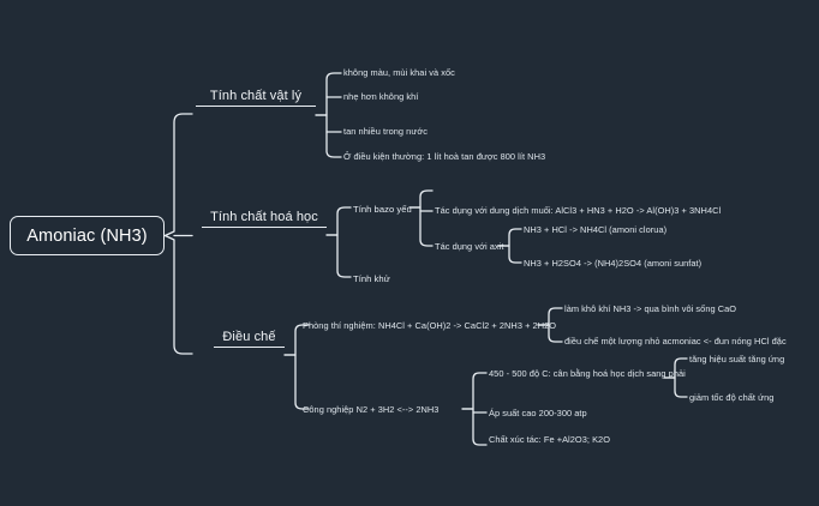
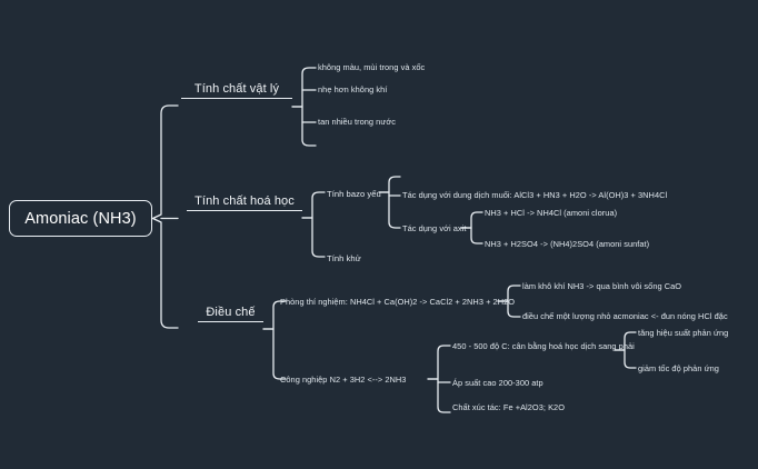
  Amoniac (NH3)
  Tính chất vật lý
- không màu, mùi khai và xốc
+ không màu, mùi trong và xốc
  nhẹ hơn không khí
  tan nhiều trong nước
- Ở điều kiện thường: 1 lít hoà tan được 800 lít NH3
  Tính chất hoá học
  Tính bazo yếu
  Tính khử
  Tác dụng với dung dịch muối: AlCl3 + HN3 + H2O -> Al(OH)3 + 3NH4Cl
  Tác dụng với axit
  NH3 + HCl -> NH4Cl (amoni clorua)
  NH3 + H2SO4 -> (NH4)2SO4 (amoni sunfat)
  Điều chế
  Phòng thí nghiệm: NH4Cl + Ca(OH)2 -> CaCl2 + 2NH3 + 2H2O
  làm khô khí NH3 -> qua bình vôi sống CaO
  điều chế một lượng nhỏ acmoniac <- đun nóng HCl đặc
  Công nghiệp N2 + 3H2 <--> 2NH3
  450 - 500 độ C: cân bằng hoá học dịch sang phải
  Áp suất cao 200-300 atp
  Chất xúc tác: Fe +Al2O3; K2O
- tăng hiệu suất tăng ứng
+ tăng hiệu suất phản ứng
- giảm tốc độ chất ứng
+ giảm tốc độ phản ứng
